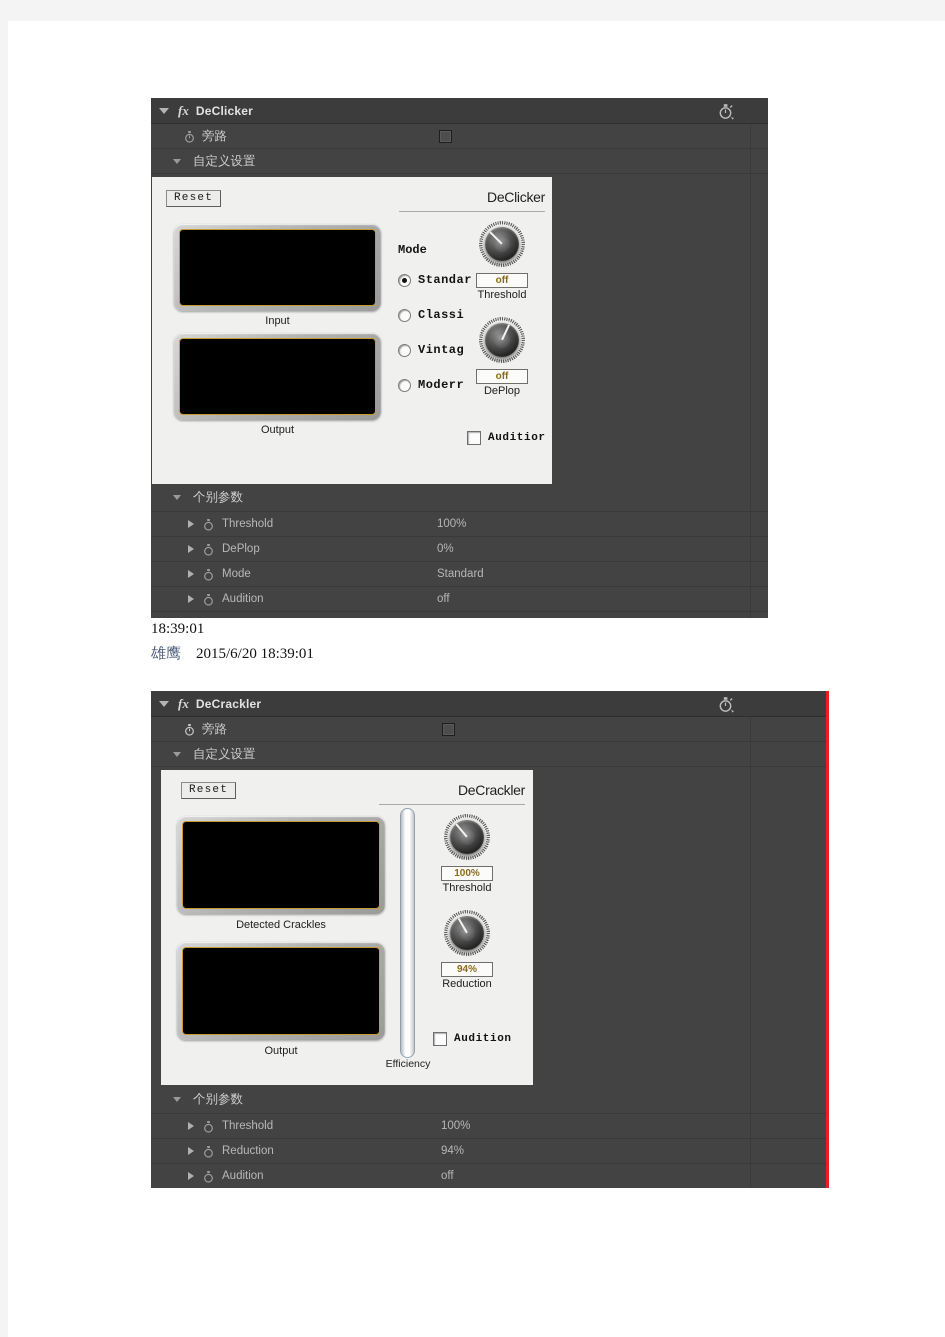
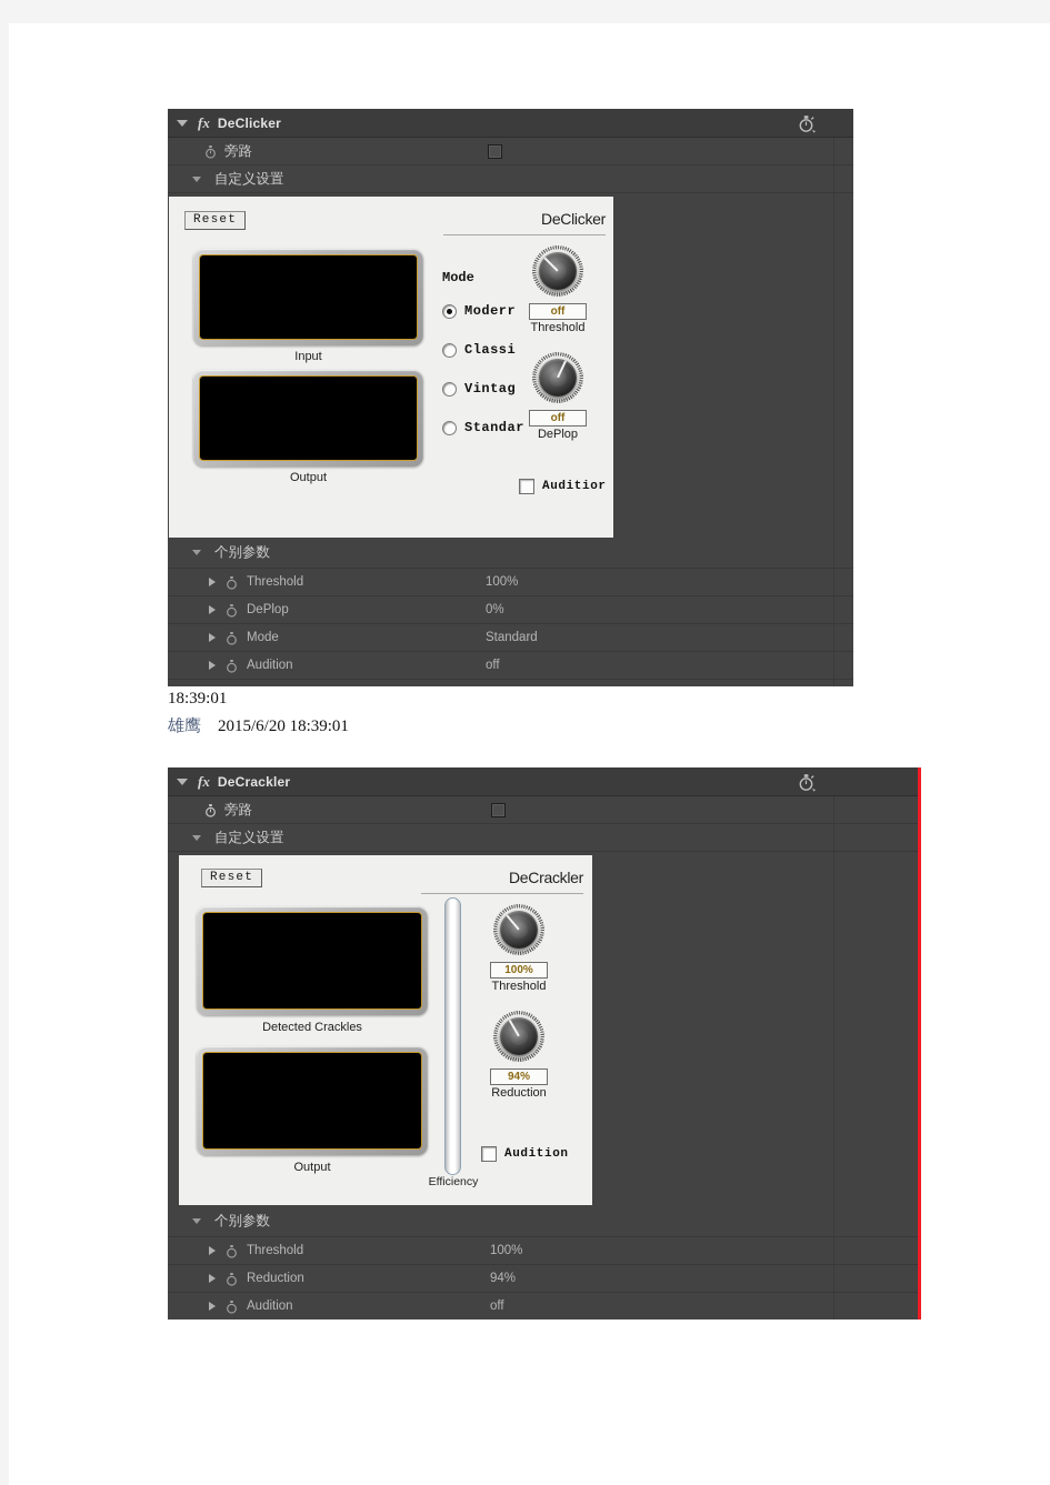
  fx
  DeClicker
  旁路
  自定义设置
  Reset
  DeClicker
  Input
  Output
  Mode
- Standar
+ Moderr
  Classi
  Vintag
- Moderr
+ Standar
  off
  Threshold
  off
  DePlop
  Auditior
  个别参数
  Threshold
  100%
  DePlop
  0%
  Mode
  Standard
  Audition
  off
  18:39:01
  雄鹰 2015/6/20 18:39:01
  fx
  DeCrackler
  旁路
  自定义设置
  Reset
  DeCrackler
  Detected Crackles
  Output
  Efficiency
  100%
  Threshold
  94%
  Reduction
  Audition
  个别参数
  Threshold
  100%
  Reduction
  94%
  Audition
  off
